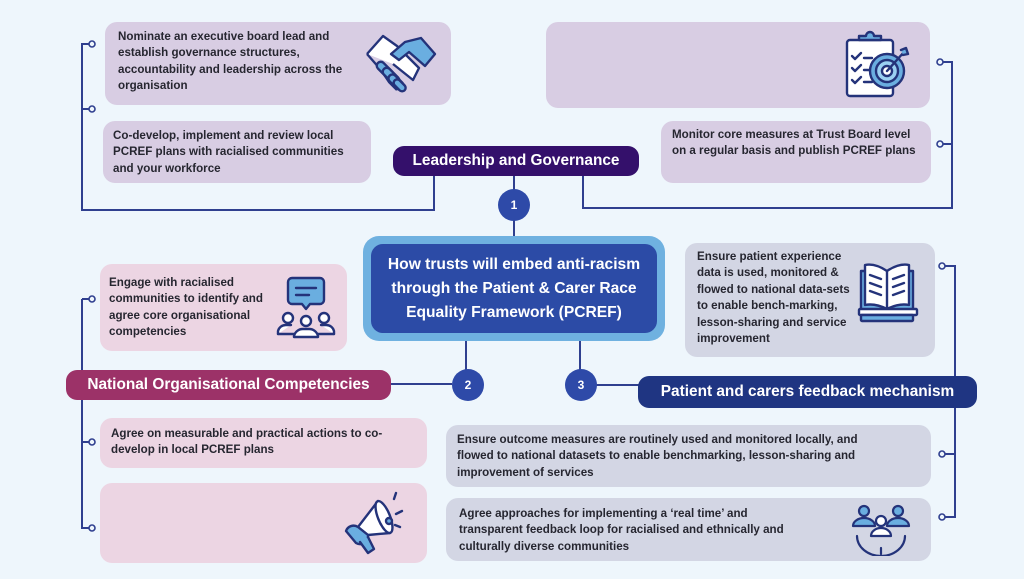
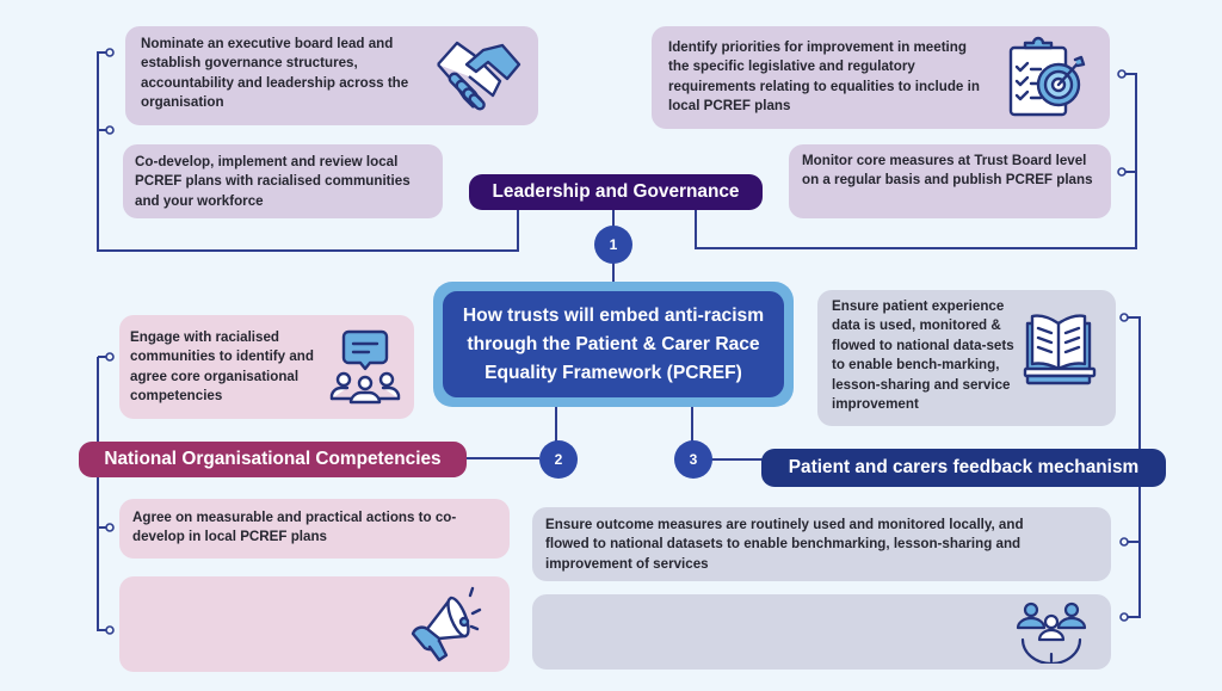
  Nominate an executive board lead and establish governance structures, accountability and leadership across the organisation
  Co-develop, implement and review local PCREF plans with racialised communities and your workforce
+ Identify priorities for improvement in meeting the specific legislative and regulatory requirements relating to equalities to include in local PCREF plans
  Monitor core measures at Trust Board level on a regular basis and publish PCREF plans
  Leadership and Governance
  1
  How trusts will embed anti-racism through the Patient & Carer Race Equality Framework (PCREF)
  Engage with racialised communities to identify and agree core organisational competencies
  National Organisational Competencies
  2
  Agree on measurable and practical actions to co-develop in local PCREF plans
  Ensure patient experience data is used, monitored & flowed to national data-sets to enable bench-marking, lesson-sharing and service improvement
  3
  Patient and carers feedback mechanism
  Ensure outcome measures are routinely used and monitored locally, and flowed to national datasets to enable benchmarking, lesson-sharing and improvement of services
- Agree approaches for implementing a ‘real time’ and transparent feedback loop for racialised and ethnically and culturally diverse communities
